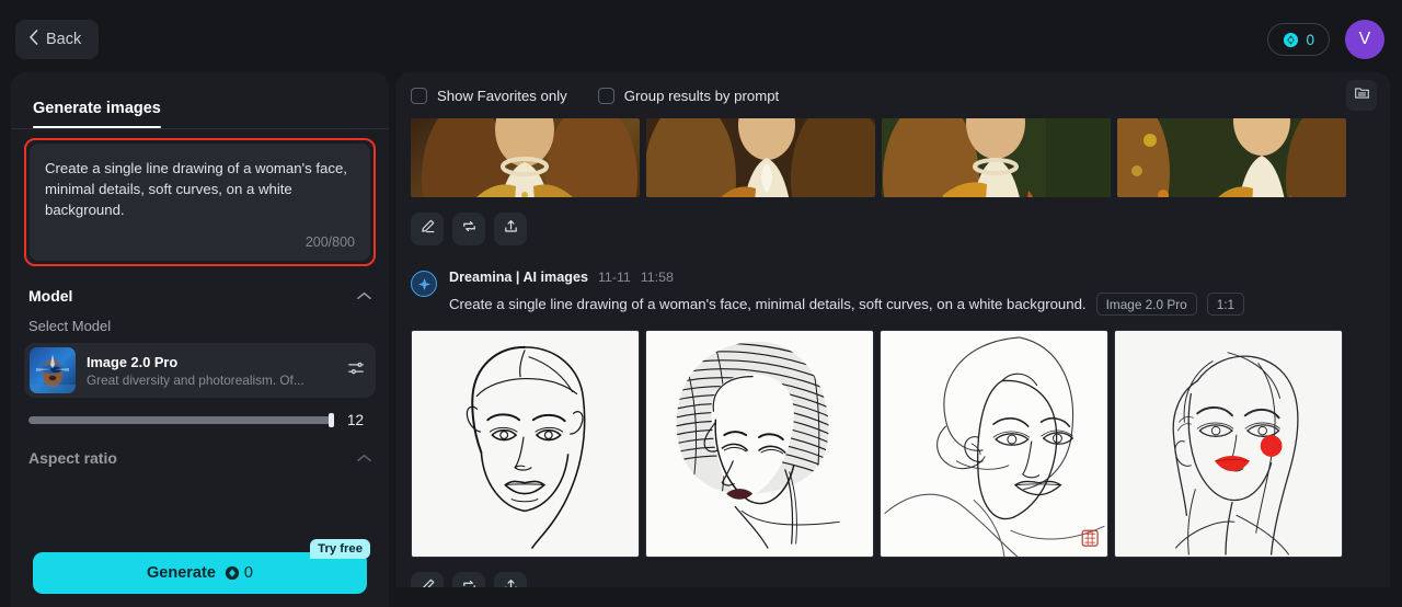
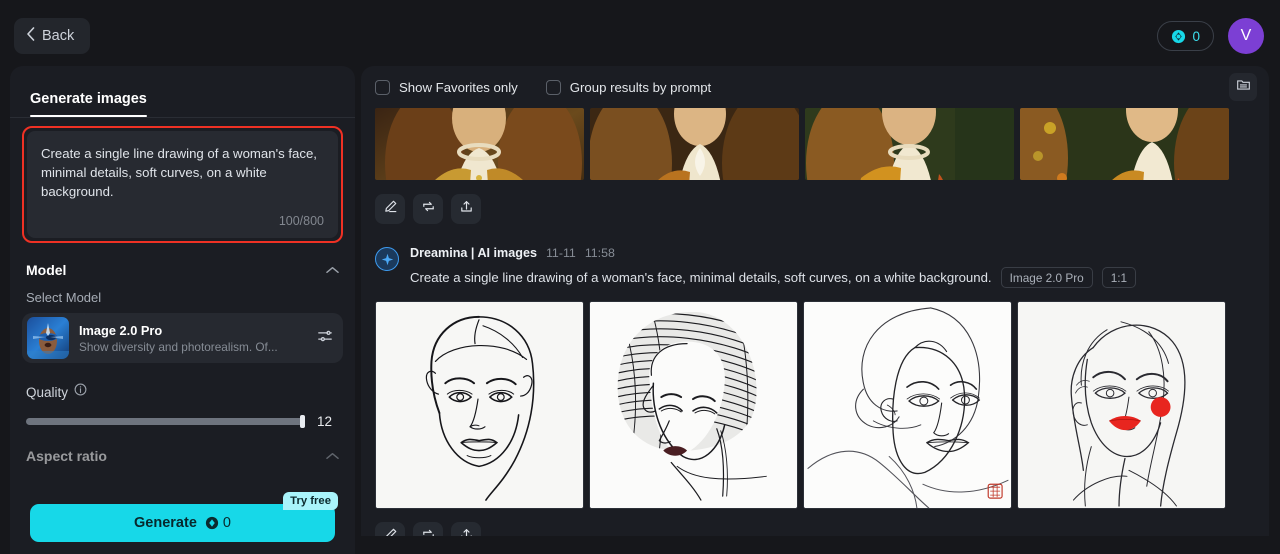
  Back
  0
  V
  Generate images
  Create a single line drawing of a woman's face, minimal details, soft curves, on a white background.
- 200/800
+ 100/800
  Model
  Select Model
  Image 2.0 Pro
- Great diversity and photorealism. Of...
+ Show diversity and photorealism. Of...
+ Quality
  12
  Aspect ratio
  Generate
  0
  Try free
  Show Favorites only
  Group results by prompt
  Dreamina | AI images
  11-11
  11:58
  Create a single line drawing of a woman's face, minimal details, soft curves, on a white background.
  Image 2.0 Pro
  1:1
